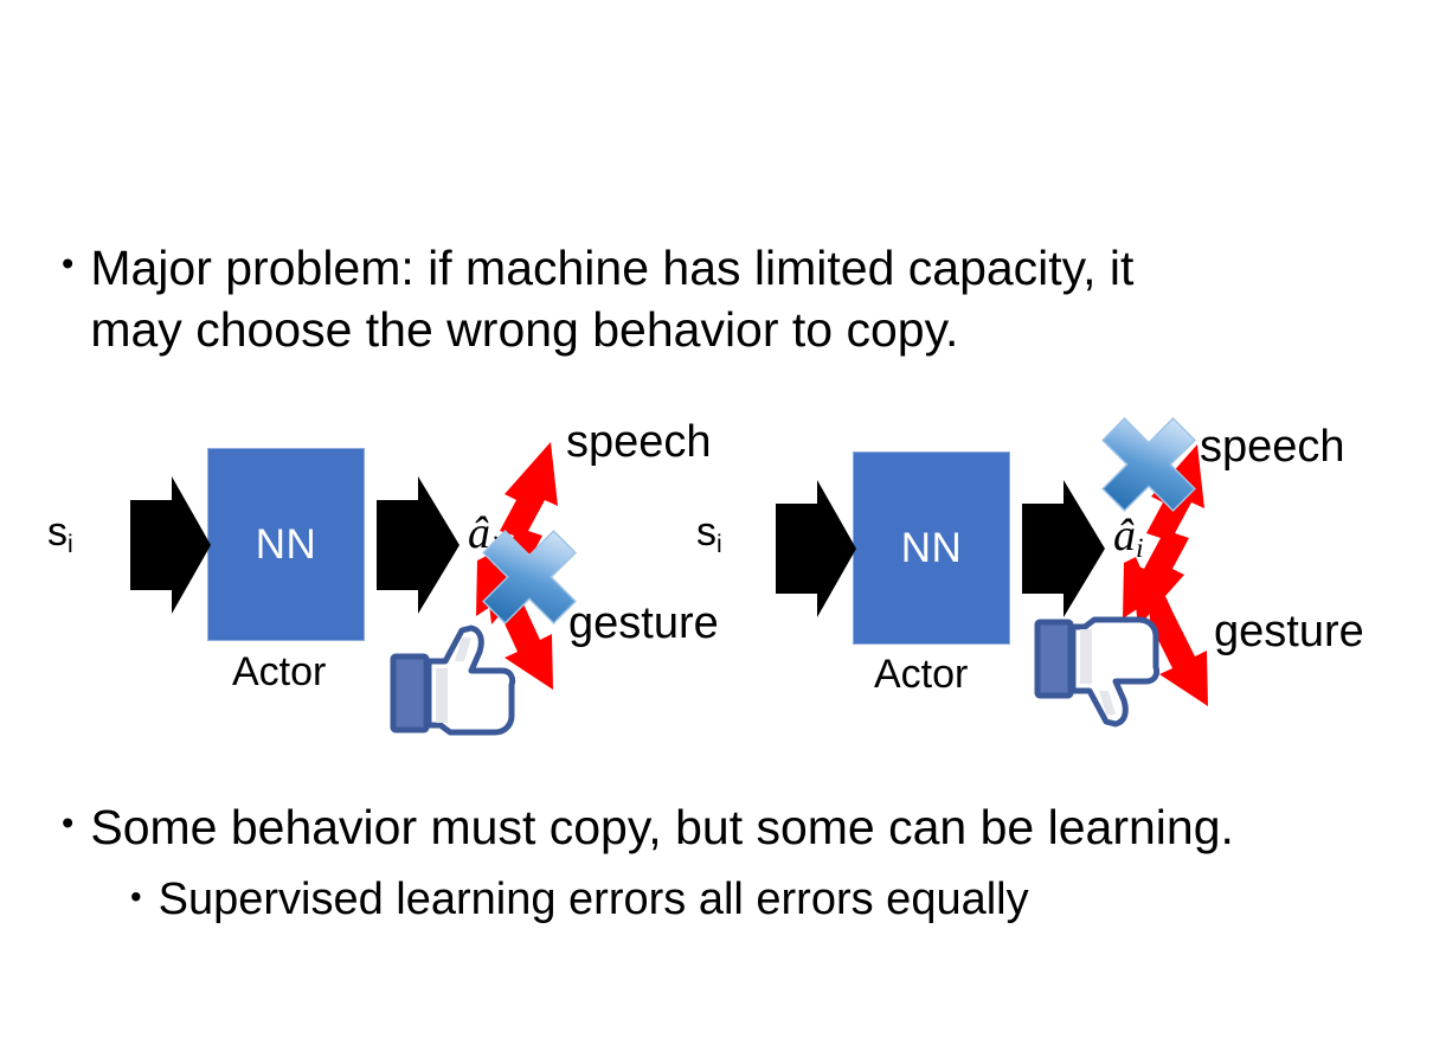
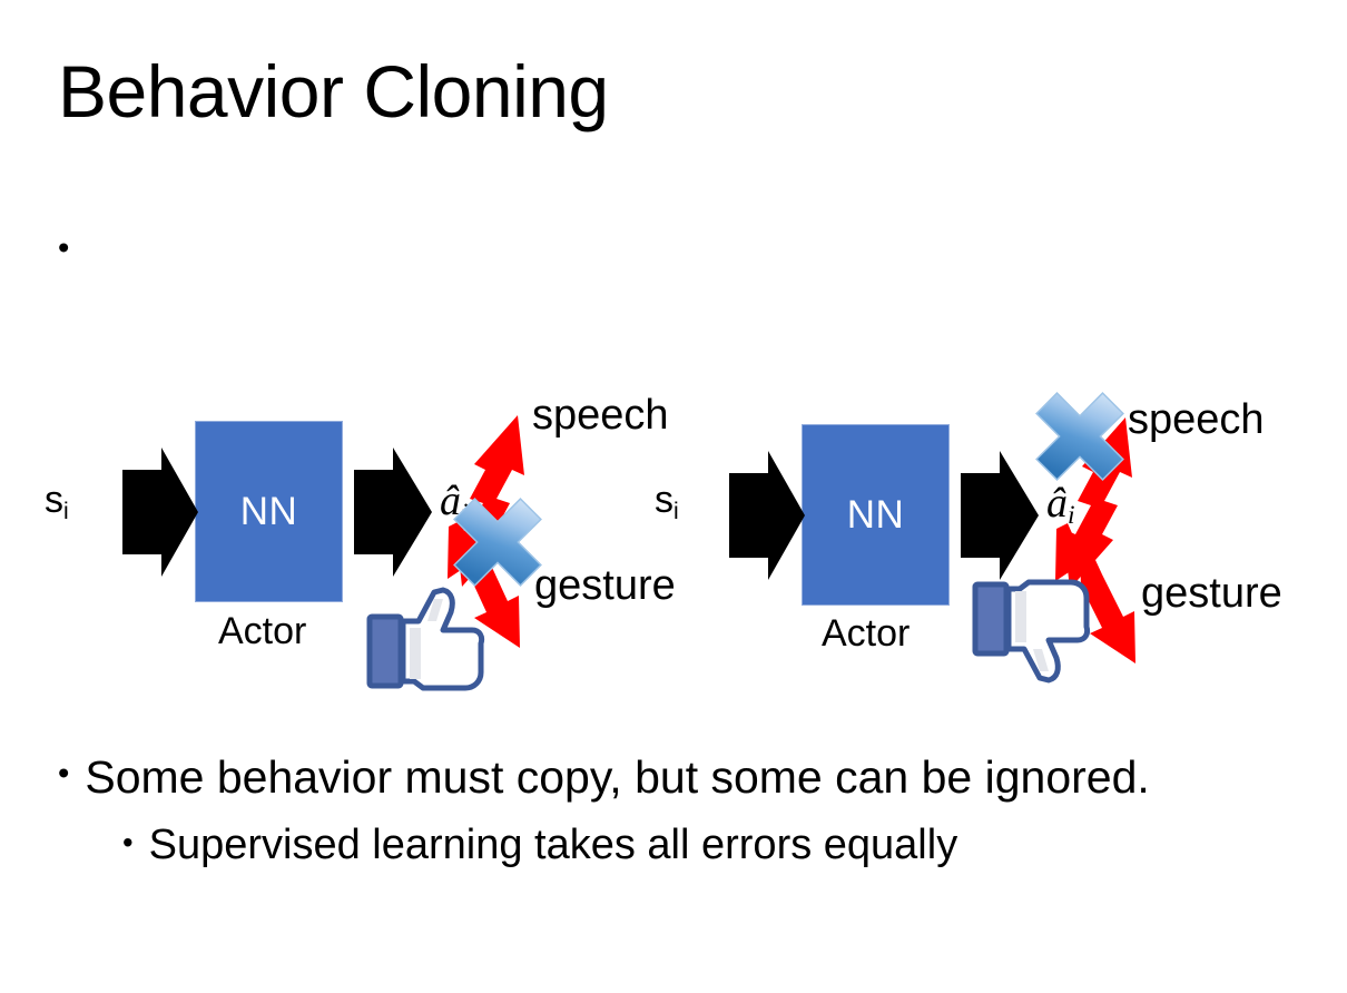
+ Behavior Cloning
  •
- Major problem: if machine has limited capacity, it may choose the wrong behavior to copy.
  si
  NN
  Actor
  speech
  gesture
  si
  NN
  Actor
  âi
  speech
  gesture
  •
- Some behavior must copy, but some can be learning.
+ Some behavior must copy, but some can be ignored.
  •
- Supervised learning errors all errors equally
+ Supervised learning takes all errors equally
